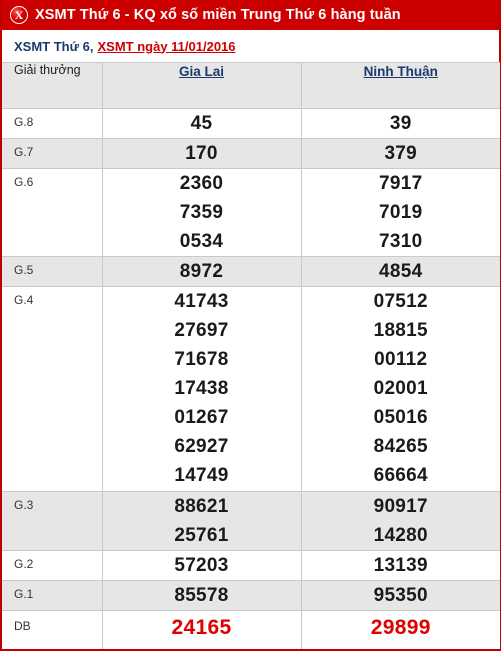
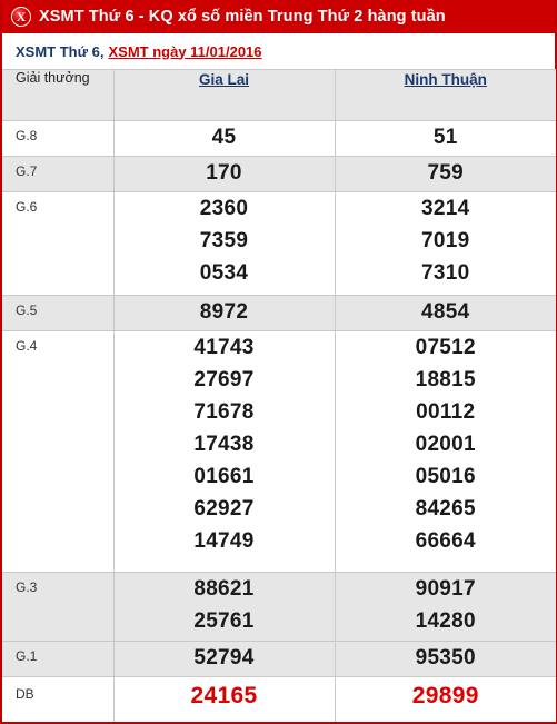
  X
- XSMT Thứ 6 - KQ xổ số miền Trung Thứ 6 hàng tuần
+ XSMT Thứ 6 - KQ xổ số miền Trung Thứ 2 hàng tuần
  XSMT Thứ 6,
  XSMT ngày 11/01/2016
  Giải thưởng	Gia Lai	Ninh Thuận
- G.8	45	39
+ G.8	45	51
- G.7	170	379
+ G.7	170	759
- G.6	236073590534	791770197310
+ G.6	236073590534	321470197310
  G.5	8972	4854
- G.4	41743276977167817438012676292714749	07512188150011202001050168426566664
+ G.4	41743276977167817438016616292714749	07512188150011202001050168426566664
  G.3	8862125761	9091714280
- G.2	57203	13139
- G.1	85578	95350
+ G.1	52794	95350
  DB	24165	29899
